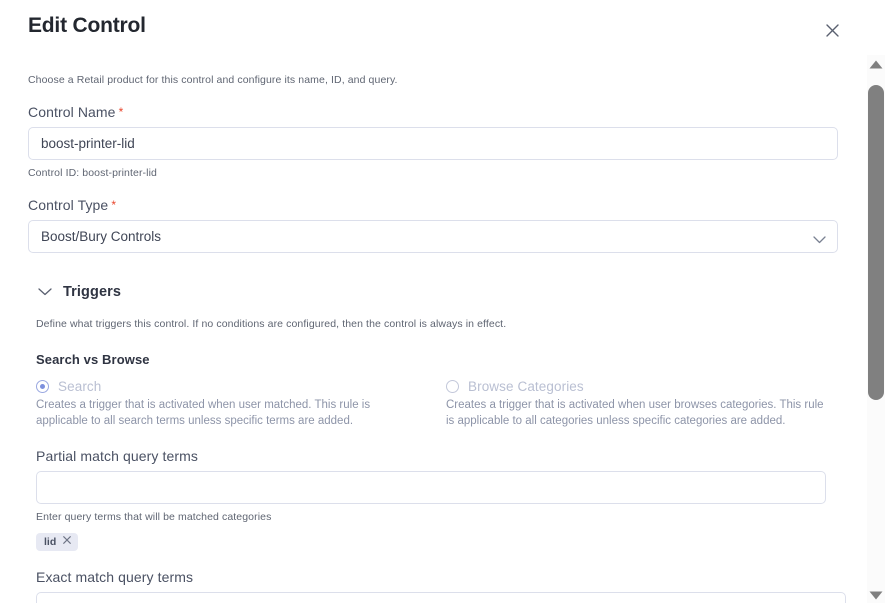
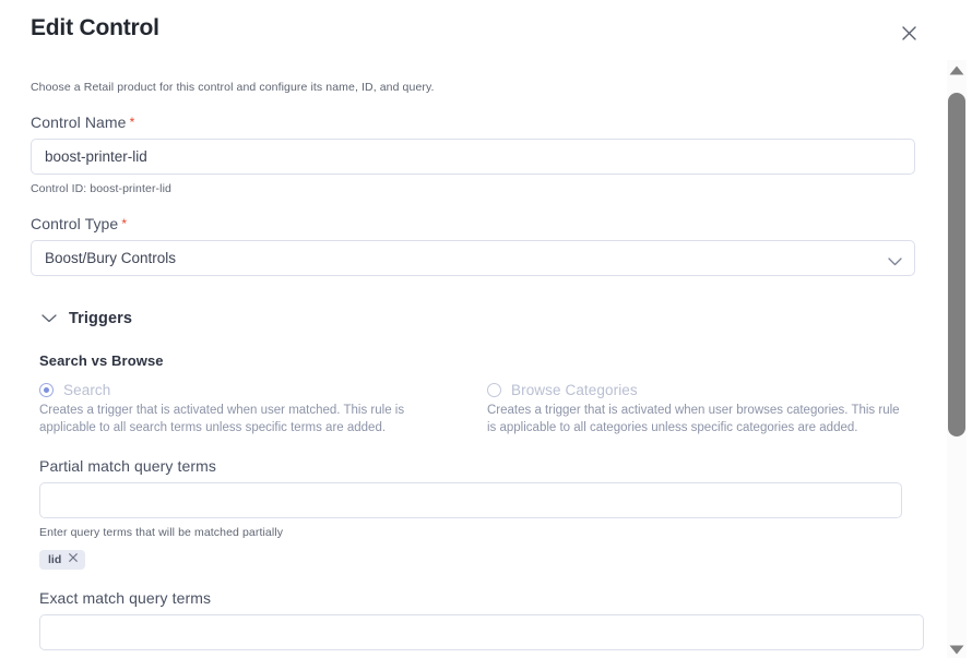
  Edit Control
  Choose a Retail product for this control and configure its name, ID, and query.
  Control Name *
  boost-printer-lid
  Control ID: boost-printer-lid
  Control Type *
  Boost/Bury Controls
  Triggers
- Define what triggers this control. If no conditions are configured, then the control is always in effect.
  Search vs Browse
  Search
  Creates a trigger that is activated when user matched. This rule is applicable to all search terms unless specific terms are added.
  Browse Categories
  Creates a trigger that is activated when user browses categories. This rule is applicable to all categories unless specific categories are added.
  Partial match query terms
- Enter query terms that will be matched categories
+ Enter query terms that will be matched partially
  lid
  Exact match query terms
